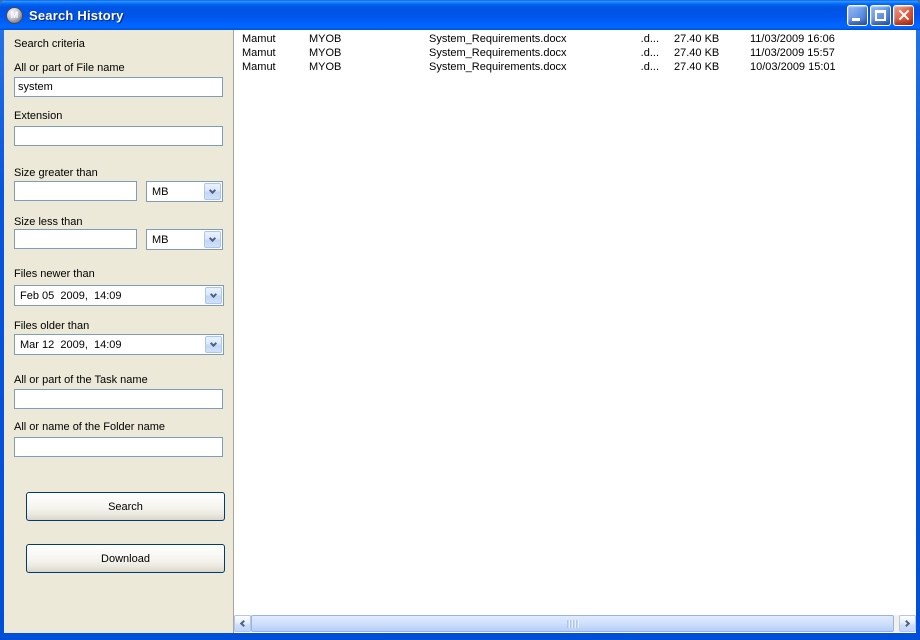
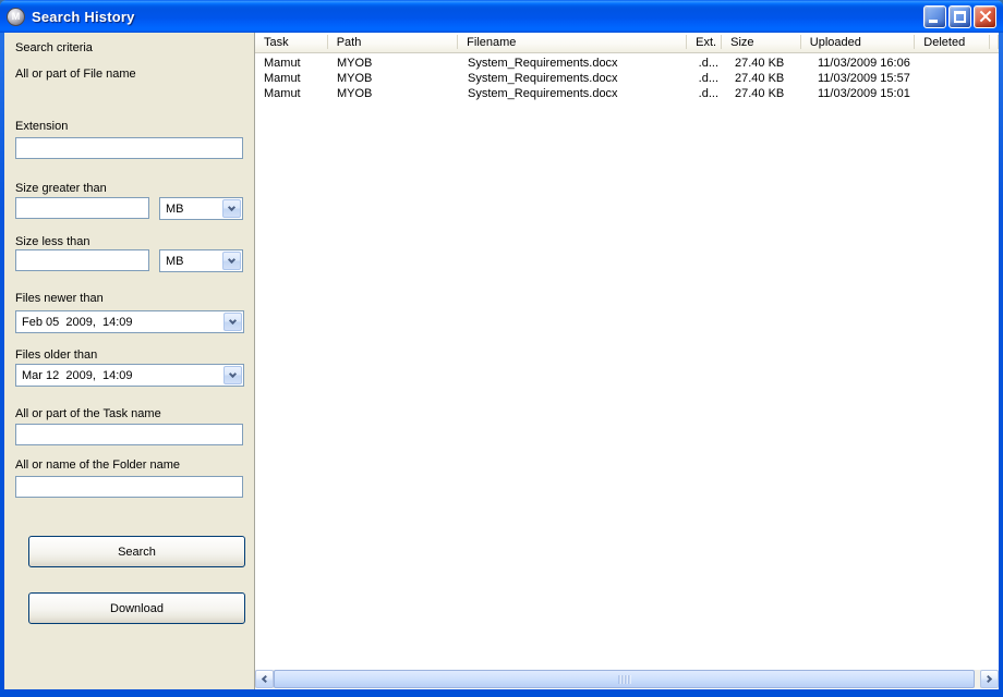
  M
  Search History
  Search criteria
  All or part of File name
- system
  Extension
  Size greater than
  MB
  Size less than
  MB
  Files newer than
  Feb 05 2009, 14:09
  Files older than
  Mar 12 2009, 14:09
  All or part of the Task name
  All or name of the Folder name
  Search
  Download
+ Task
+ Path
+ Filename
+ Ext.
+ Size
+ Uploaded
+ Deleted
  Mamut
  MYOB
  System_Requirements.docx
  .d...
  27.40 KB
  11/03/2009 16:06
  Mamut
  MYOB
  System_Requirements.docx
  .d...
  27.40 KB
  11/03/2009 15:57
  Mamut
  MYOB
  System_Requirements.docx
  .d...
  27.40 KB
- 10/03/2009 15:01
+ 11/03/2009 15:01
